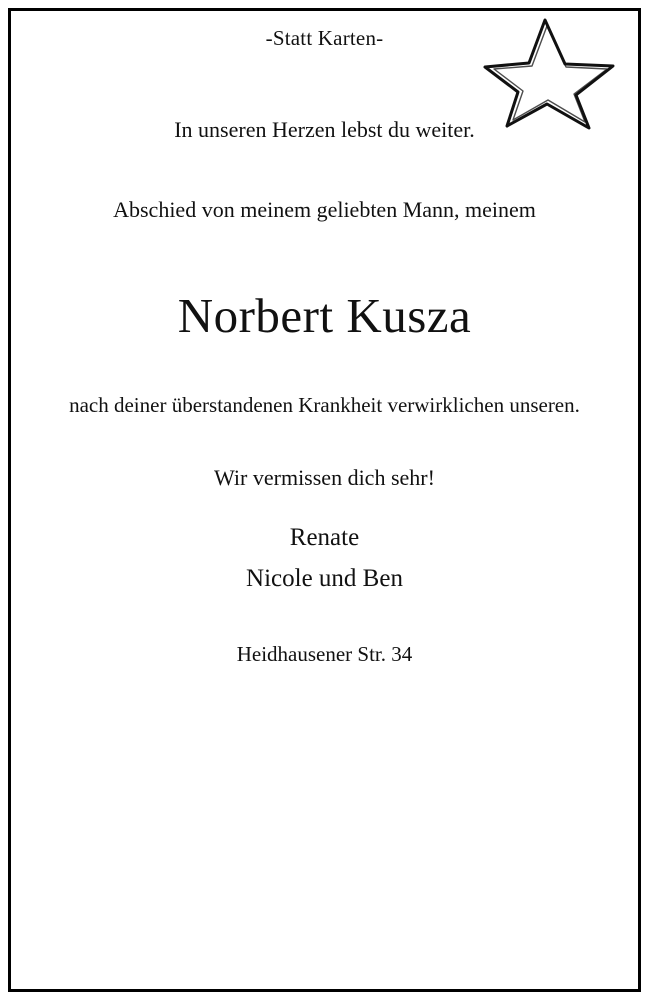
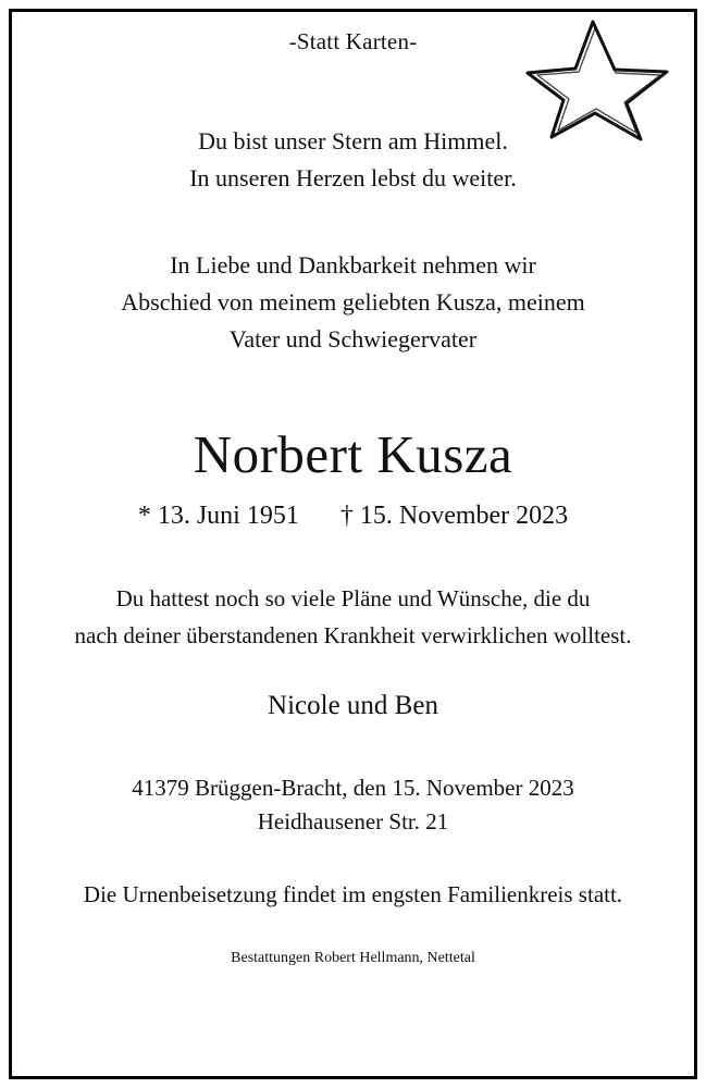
  -Statt Karten-
+ Du bist unser Stern am Himmel.
  In unseren Herzen lebst du weiter.
+ In Liebe und Dankbarkeit nehmen wir
- Abschied von meinem geliebten Mann, meinem
+ Abschied von meinem geliebten Kusza, meinem
+ Vater und Schwiegervater
  Norbert Kusza
+ * 13. Juni 1951 † 15. November 2023
+ Du hattest noch so viele Pläne und Wünsche, die du
- nach deiner überstandenen Krankheit verwirklichen unseren.
+ nach deiner überstandenen Krankheit verwirklichen wolltest.
- Wir vermissen dich sehr!
- Renate
  Nicole und Ben
+ 41379 Brüggen-Bracht, den 15. November 2023
- Heidhausener Str. 34
+ Heidhausener Str. 21
+ Die Urnenbeisetzung findet im engsten Familienkreis statt.
+ Bestattungen Robert Hellmann, Nettetal
